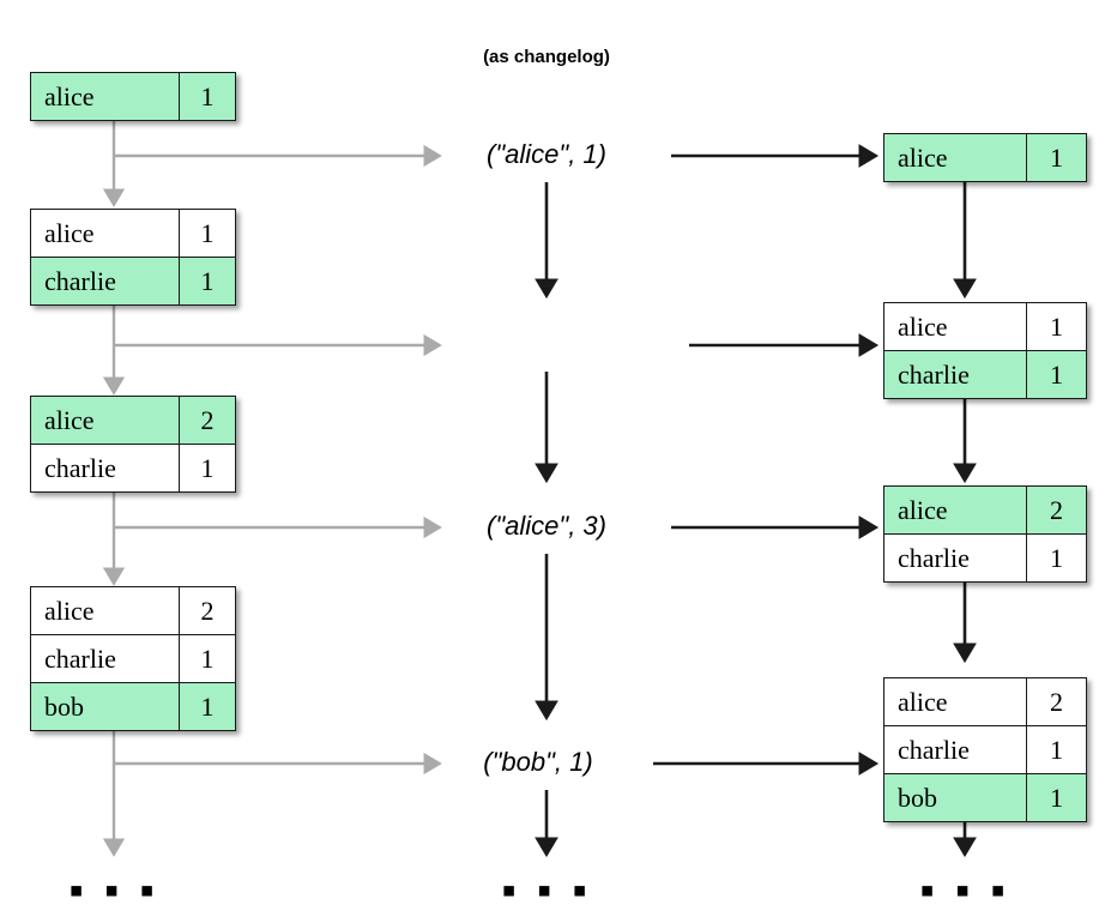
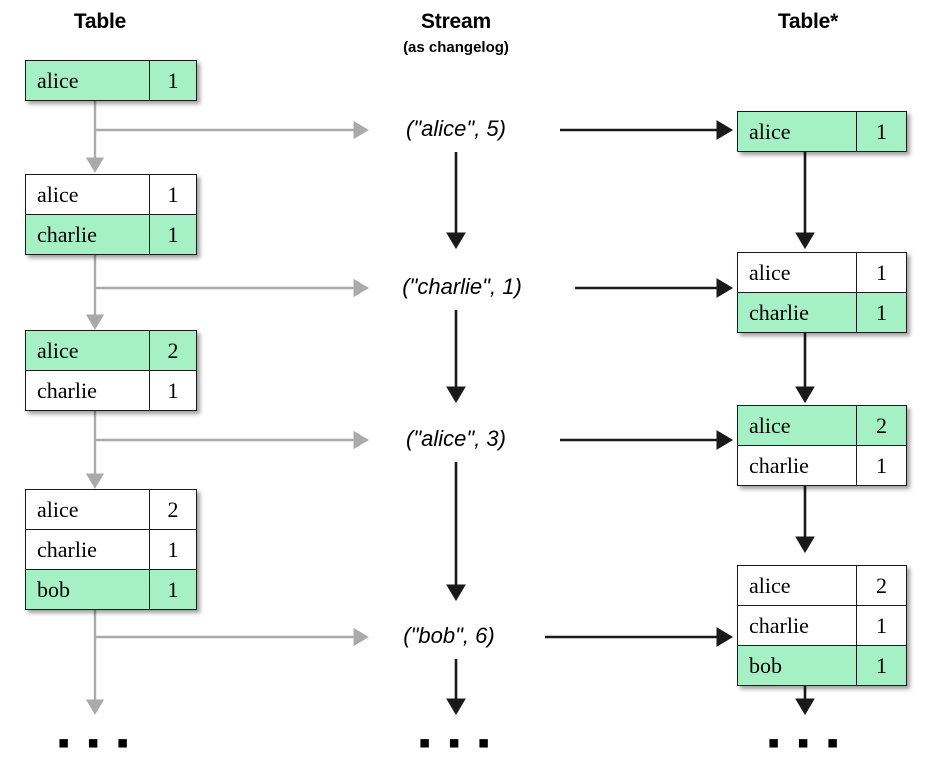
+ Table
+ Stream
  (as changelog)
+ Table*
  alice
  1
  alice
  1
  charlie
  1
  alice
  2
  charlie
  1
  alice
  2
  charlie
  1
  bob
  1
- ("alice", 1)
+ ("alice", 5)
+ ("charlie", 1)
  ("alice", 3)
- ("bob", 1)
+ ("bob", 6)
  alice
  1
  alice
  1
  charlie
  1
  alice
  2
  charlie
  1
  alice
  2
  charlie
  1
  bob
  1
  ▪ ▪ ▪
  ▪ ▪ ▪
  ▪ ▪ ▪
